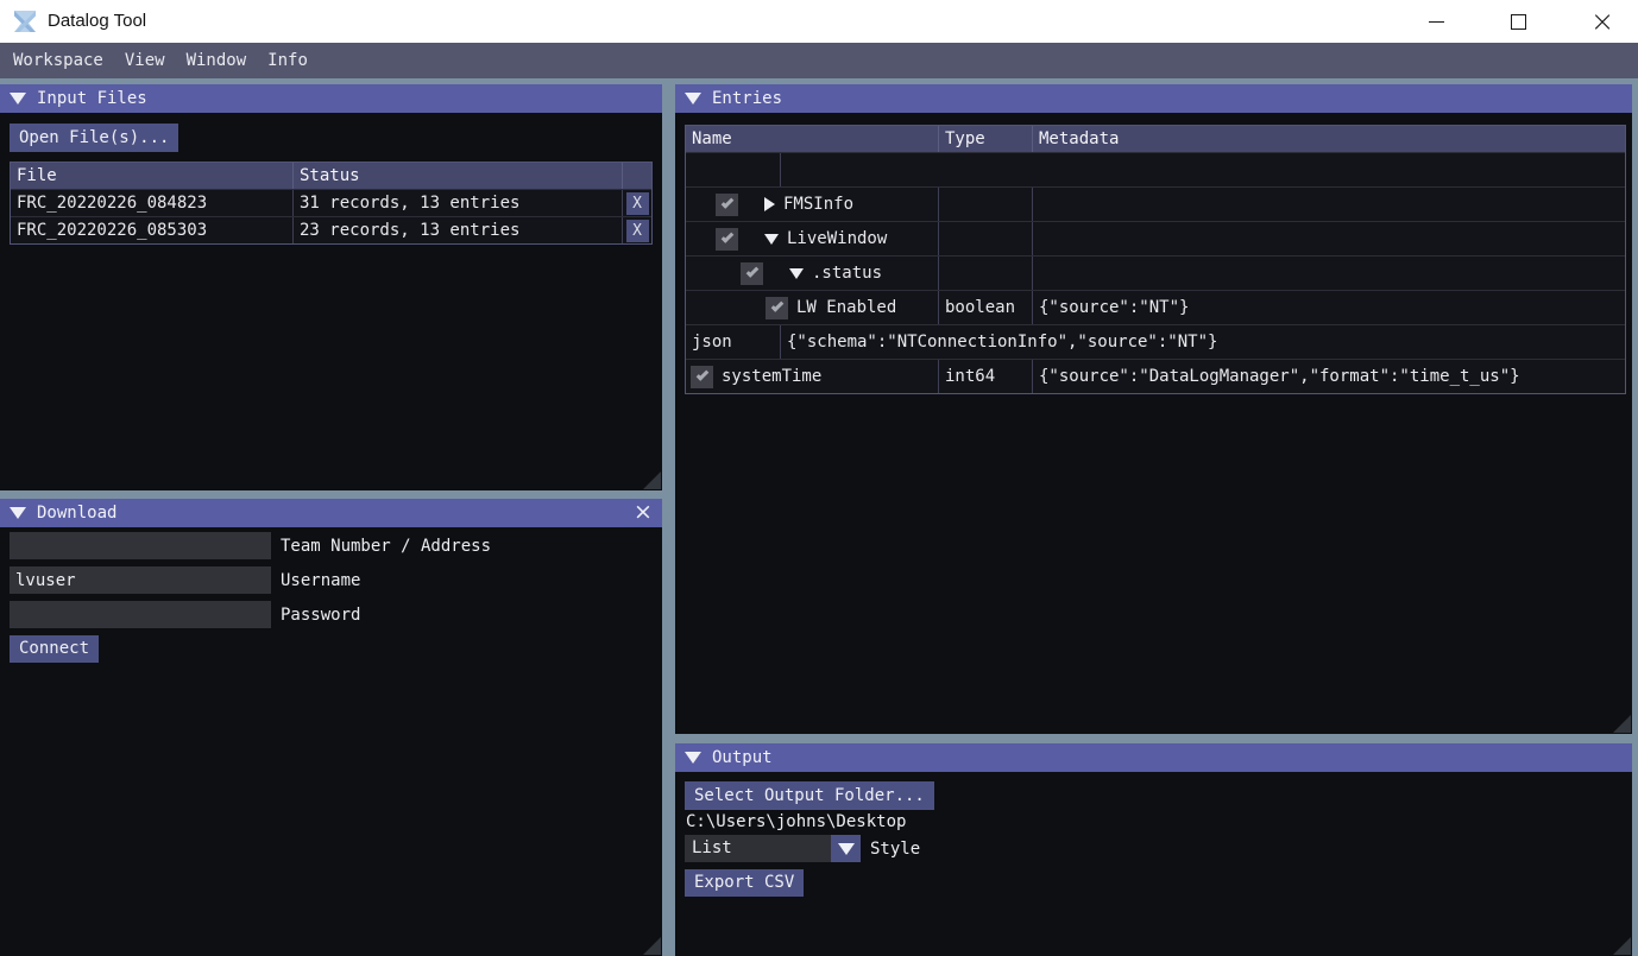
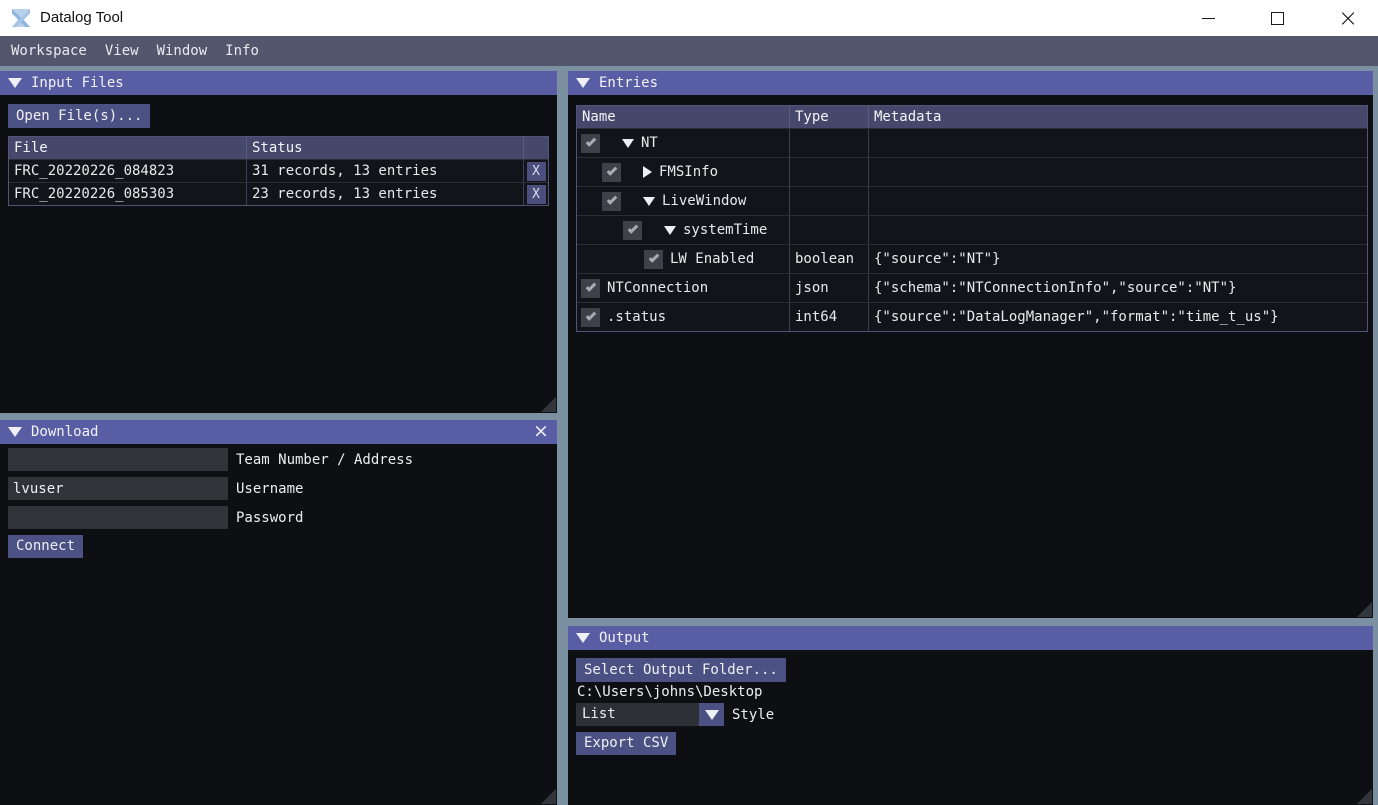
  Datalog Tool
  ×
  Workspace
  View
  Window
  Info
  Input Files
  Open File(s)...
  File
  Status
  FRC_20220226_084823
  31 records, 13 entries
  X
  FRC_20220226_085303
  23 records, 13 entries
  X
  Download
  ×
  Team Number / Address
  lvuser
  Username
  Password
  Connect
  Entries
  Name
  Type
  Metadata
+ NT
  FMSInfo
  LiveWindow
- .status
+ systemTime
  LW Enabled
  boolean
  {"source":"NT"}
+ NTConnection
  json
  {"schema":"NTConnectionInfo","source":"NT"}
- systemTime
+ .status
  int64
  {"source":"DataLogManager","format":"time_t_us"}
  Output
  Select Output Folder...
  C:\Users\johns\Desktop
  List
  Style
  Export CSV
